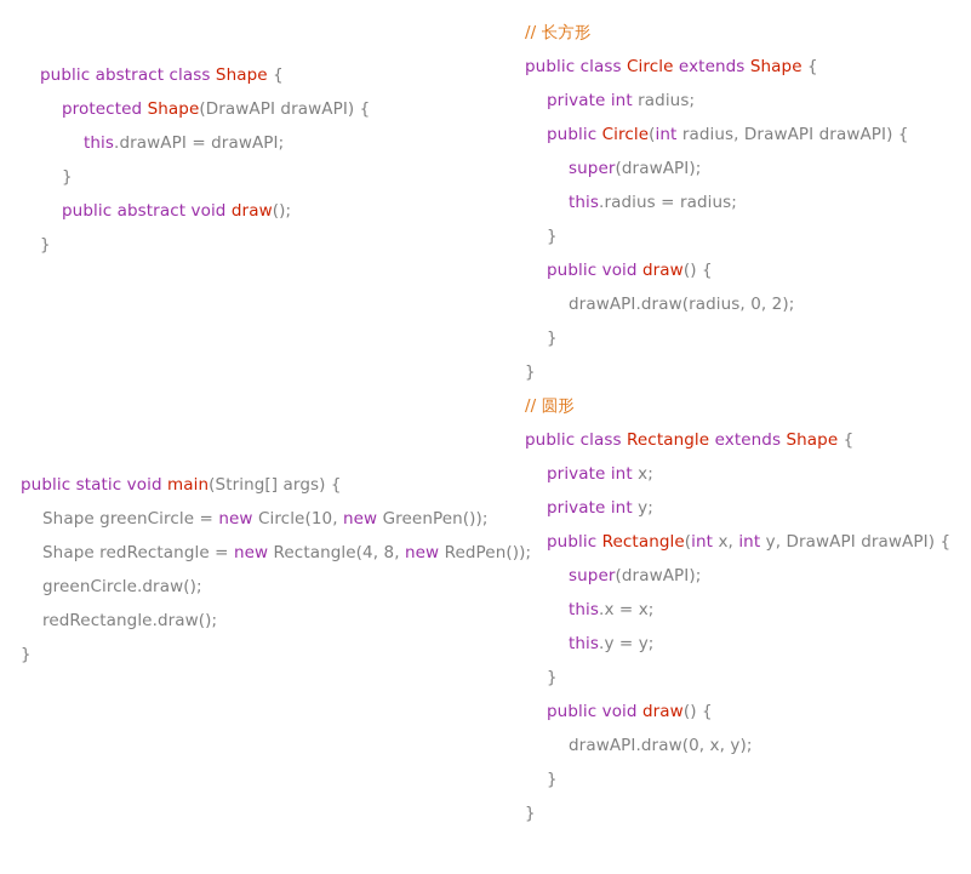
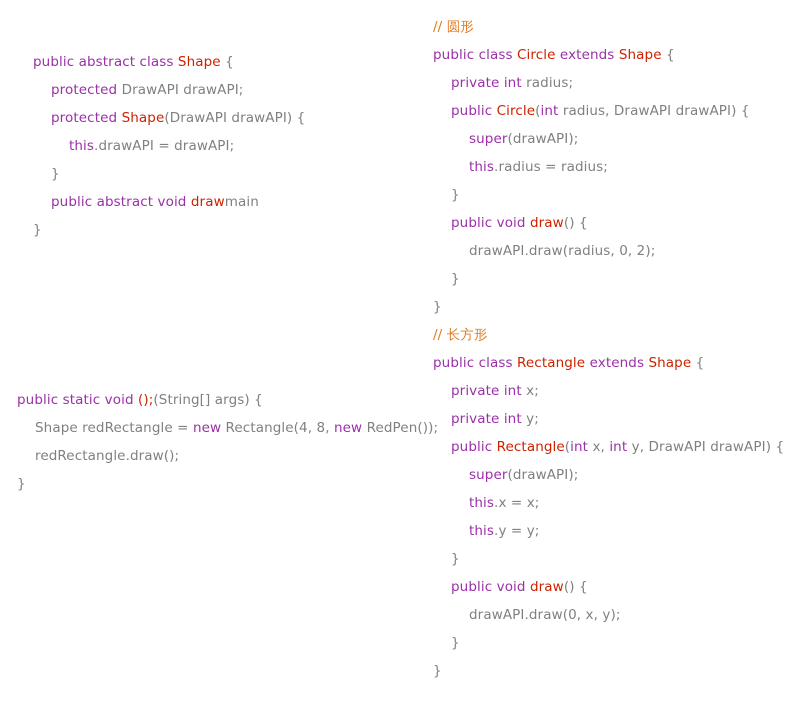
  public abstract class Shape {
+ protected DrawAPI drawAPI;
  protected Shape(DrawAPI drawAPI) {
  this.drawAPI = drawAPI;
  }
- public abstract void draw();
+ public abstract void drawmain
  }
- public static void main(String[] args) {
+ public static void ();(String[] args) {
- Shape greenCircle = new Circle(10, new GreenPen());
  Shape redRectangle = new Rectangle(4, 8, new RedPen());
- greenCircle.draw();
  redRectangle.draw();
  }
- // 长方形
+ // 圆形
  public class Circle extends Shape {
  private int radius;
  public Circle(int radius, DrawAPI drawAPI) {
  super(drawAPI);
  this.radius = radius;
  }
  public void draw() {
  drawAPI.draw(radius, 0, 2);
  }
  }
- // 圆形
+ // 长方形
  public class Rectangle extends Shape {
  private int x;
  private int y;
  public Rectangle(int x, int y, DrawAPI drawAPI) {
  super(drawAPI);
  this.x = x;
  this.y = y;
  }
  public void draw() {
  drawAPI.draw(0, x, y);
  }
  }
